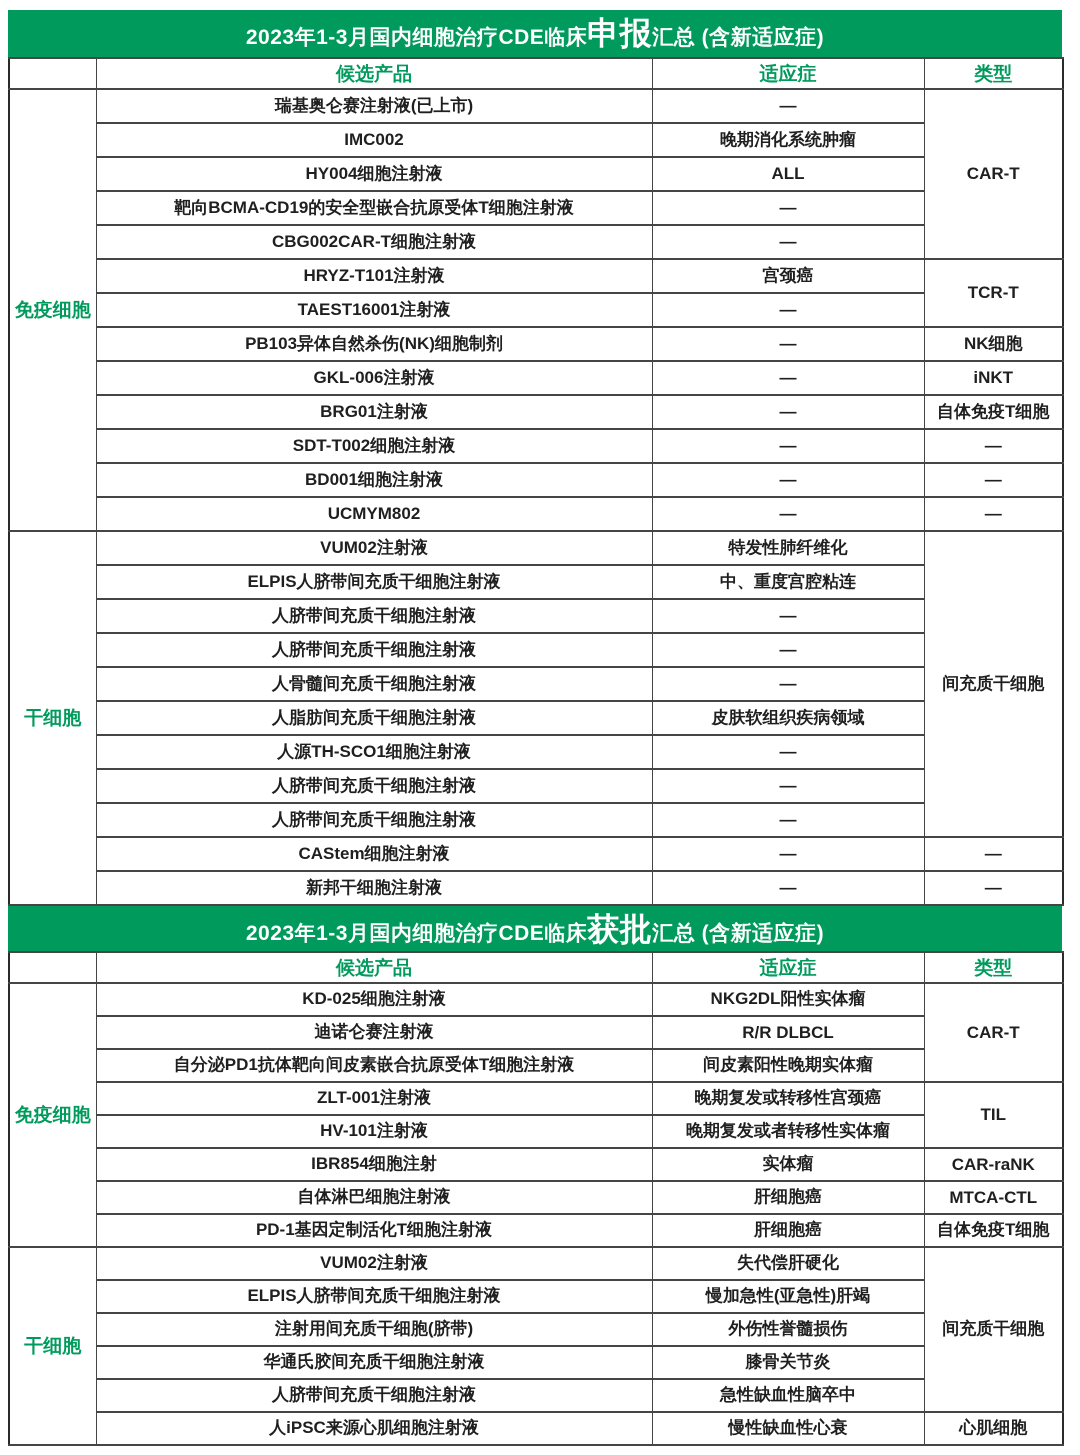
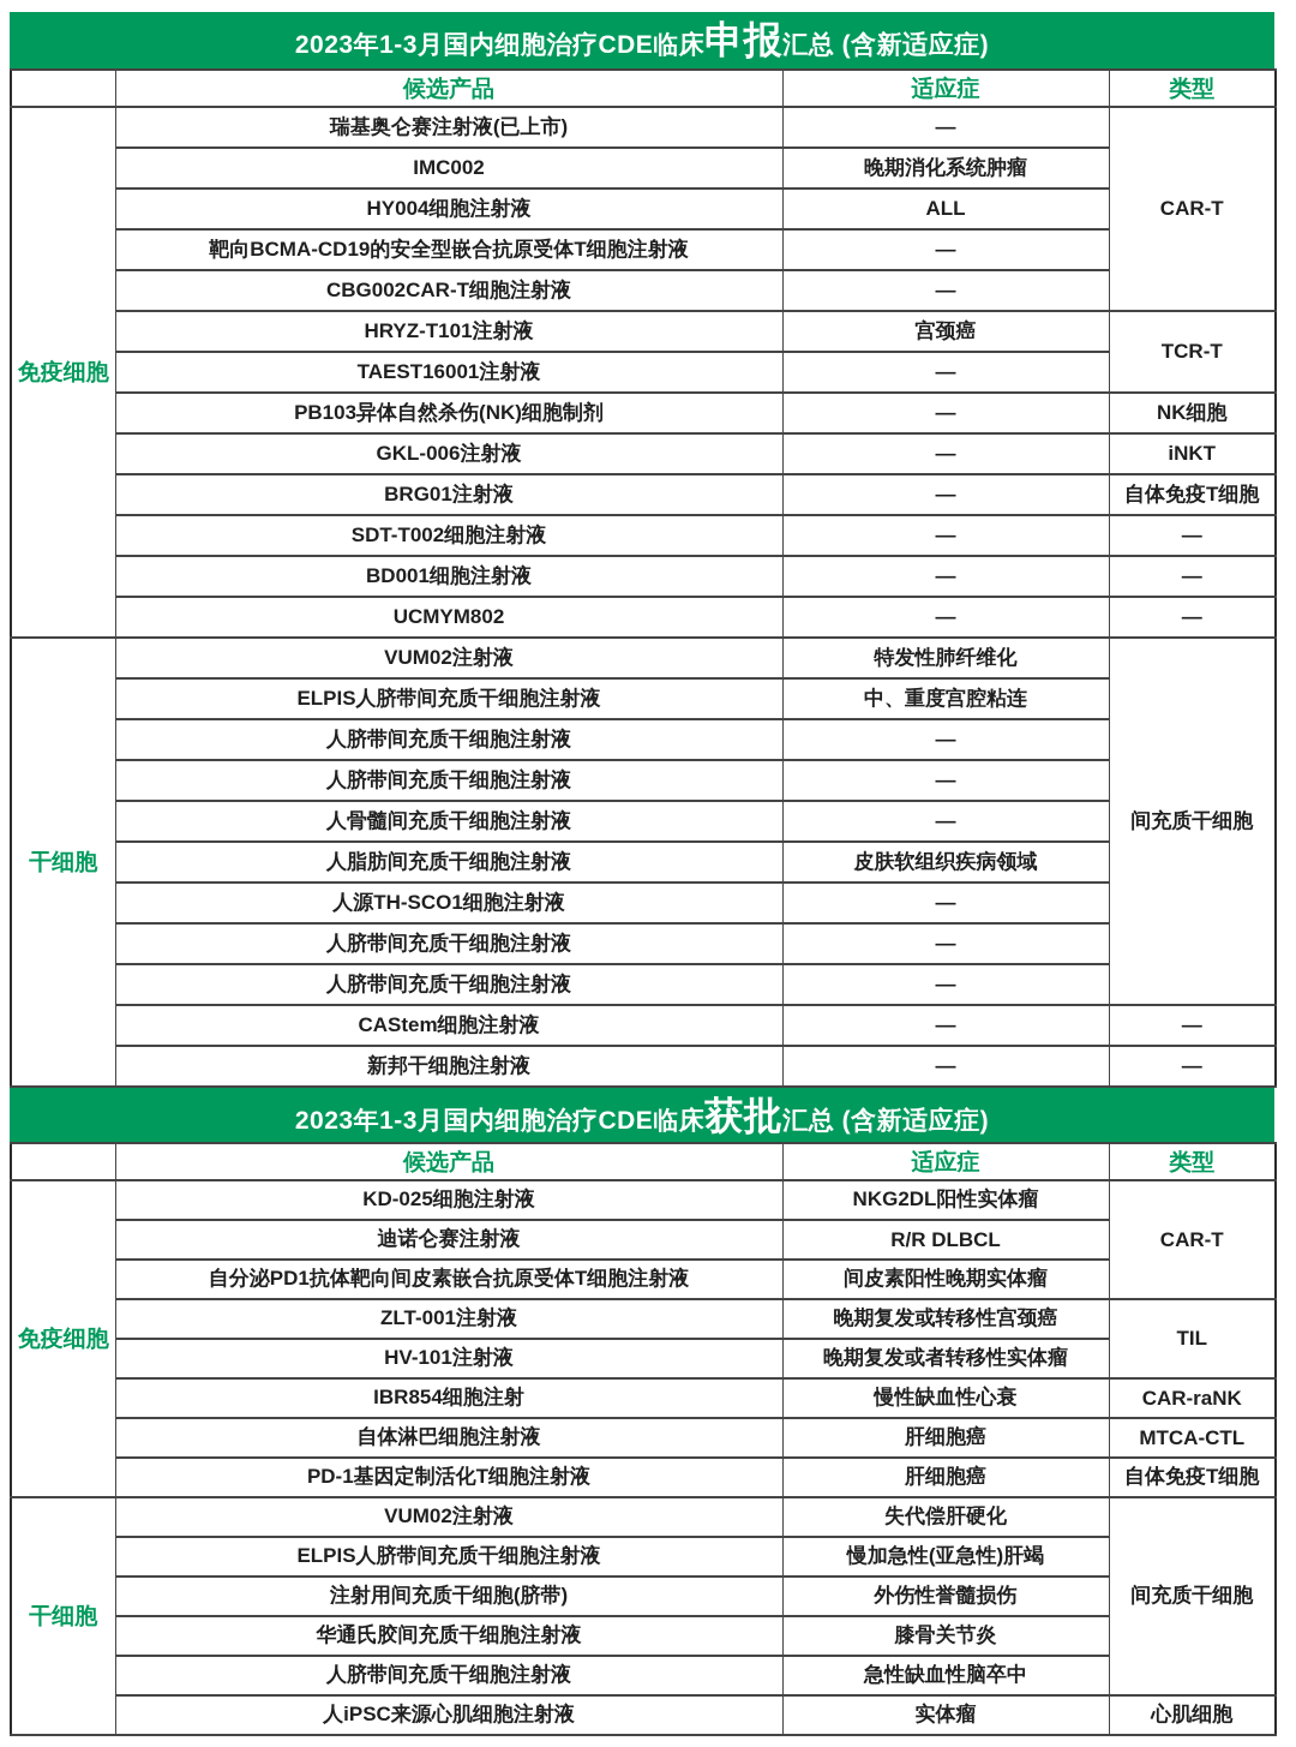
  2023年1-3月国内细胞治疗CDE临床
  申报
  汇总 (含新适应症)
  	候选产品	适应症	类型
  免疫细胞	瑞基奥仑赛注射液(已上市)	—	CAR-T
  IMC002	晚期消化系统肿瘤
  HY004细胞注射液	ALL
  靶向BCMA-CD19的安全型嵌合抗原受体T细胞注射液	—
  CBG002CAR-T细胞注射液	—
  HRYZ-T101注射液	宫颈癌	TCR-T
  TAEST16001注射液	—
  PB103异体自然杀伤(NK)细胞制剂	—	NK细胞
  GKL-006注射液	—	iNKT
  BRG01注射液	—	自体免疫T细胞
  SDT-T002细胞注射液	—	—
  BD001细胞注射液	—	—
  UCMYM802	—	—
  干细胞	VUM02注射液	特发性肺纤维化	间充质干细胞
  ELPIS人脐带间充质干细胞注射液	中、重度宫腔粘连
  人脐带间充质干细胞注射液	—
  人脐带间充质干细胞注射液	—
  人骨髓间充质干细胞注射液	—
  人脂肪间充质干细胞注射液	皮肤软组织疾病领域
  人源TH-SCO1细胞注射液	—
  人脐带间充质干细胞注射液	—
  人脐带间充质干细胞注射液	—
  CAStem细胞注射液	—	—
  新邦干细胞注射液	—	—
  2023年1-3月国内细胞治疗CDE临床
  获批
  汇总 (含新适应症)
  	候选产品	适应症	类型
  免疫细胞	KD-025细胞注射液	NKG2DL阳性实体瘤	CAR-T
  迪诺仑赛注射液	R/R DLBCL
  自分泌PD1抗体靶向间皮素嵌合抗原受体T细胞注射液	间皮素阳性晚期实体瘤
  ZLT-001注射液	晚期复发或转移性宫颈癌	TIL
  HV-101注射液	晚期复发或者转移性实体瘤
- IBR854细胞注射	实体瘤	CAR-raNK
+ IBR854细胞注射	慢性缺血性心衰	CAR-raNK
  自体淋巴细胞注射液	肝细胞癌	MTCA-CTL
  PD-1基因定制活化T细胞注射液	肝细胞癌	自体免疫T细胞
  干细胞	VUM02注射液	失代偿肝硬化	间充质干细胞
  ELPIS人脐带间充质干细胞注射液	慢加急性(亚急性)肝竭
  注射用间充质干细胞(脐带)	外伤性誉髓损伤
  华通氏胶间充质干细胞注射液	膝骨关节炎
  人脐带间充质干细胞注射液	急性缺血性脑卒中
- 人iPSC来源心肌细胞注射液	慢性缺血性心衰	心肌细胞
+ 人iPSC来源心肌细胞注射液	实体瘤	心肌细胞
